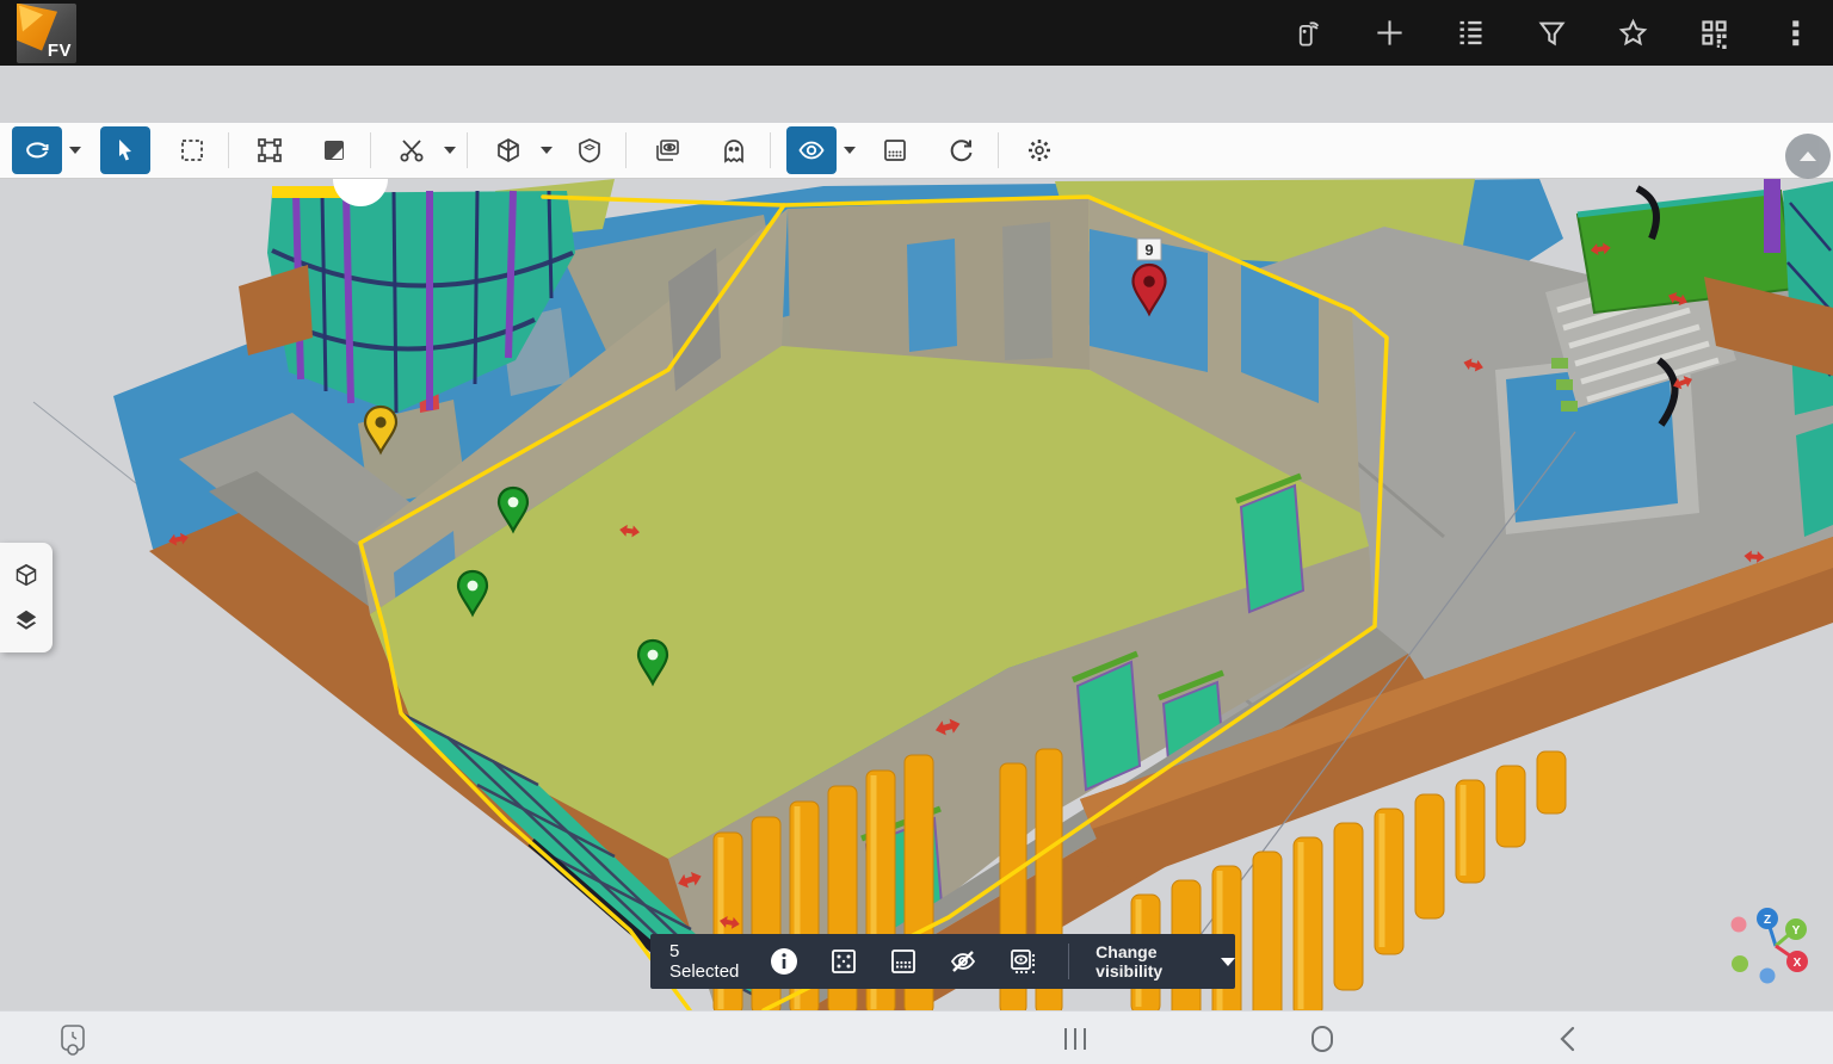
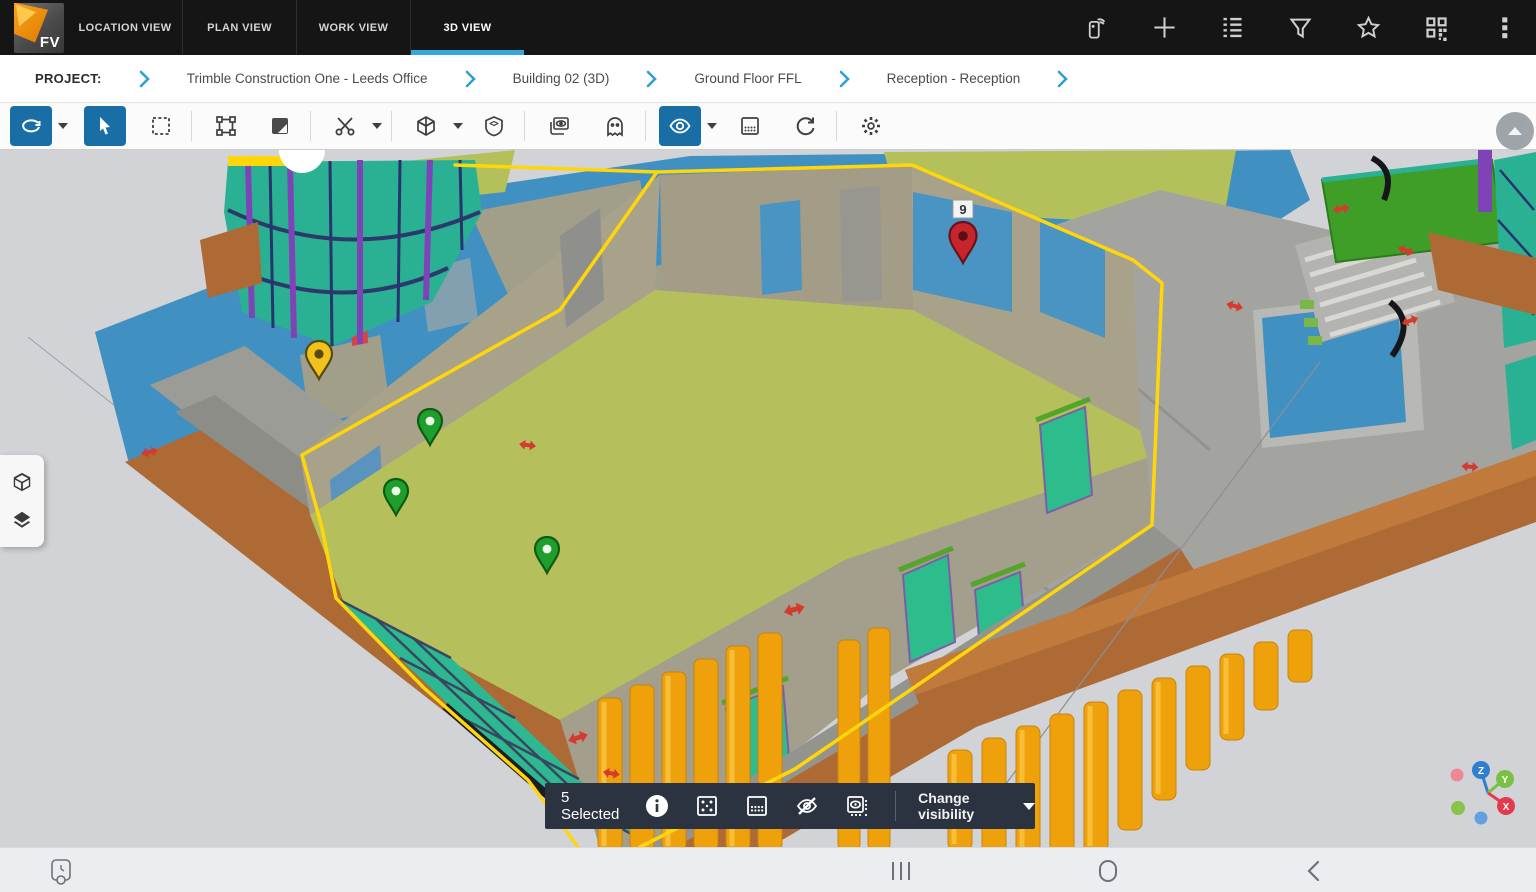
  FV
+ LOCATION VIEW
+ PLAN VIEW
+ WORK VIEW
+ 3D VIEW
+ PROJECT:
+ Trimble Construction One - Leeds Office
+ Building 02 (3D)
+ Ground Floor FFL
+ Reception - Reception
  9
  Z
  Y
  X
  5 Selected
  Change visibility
